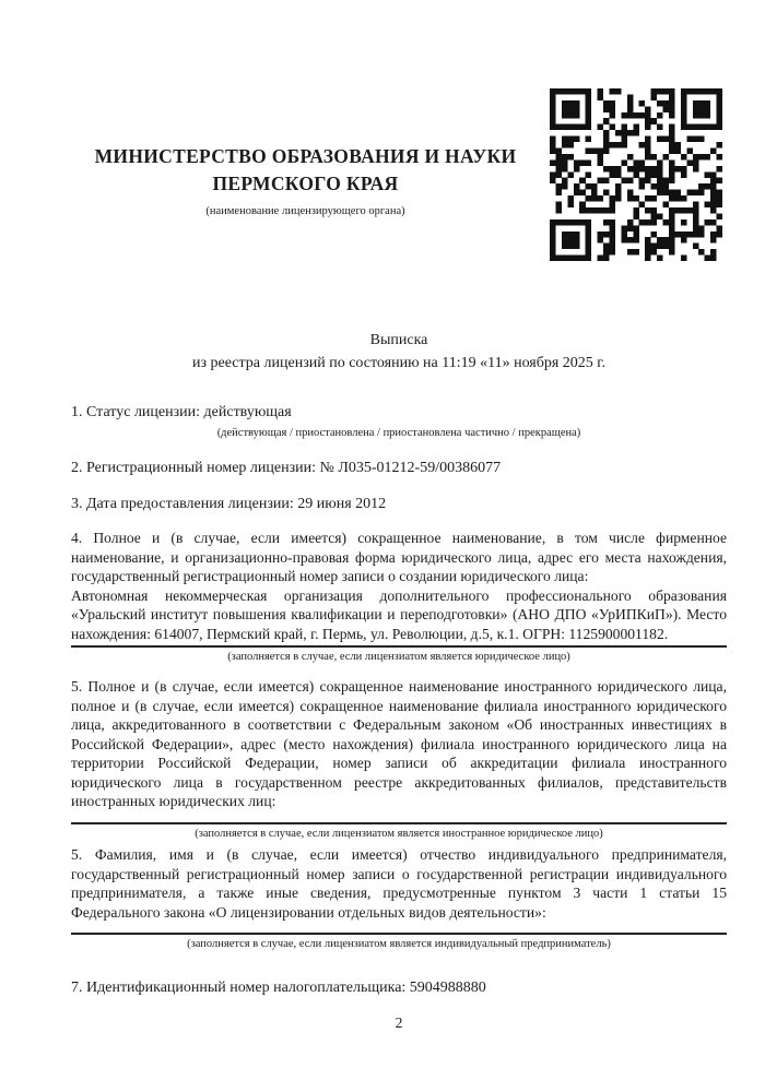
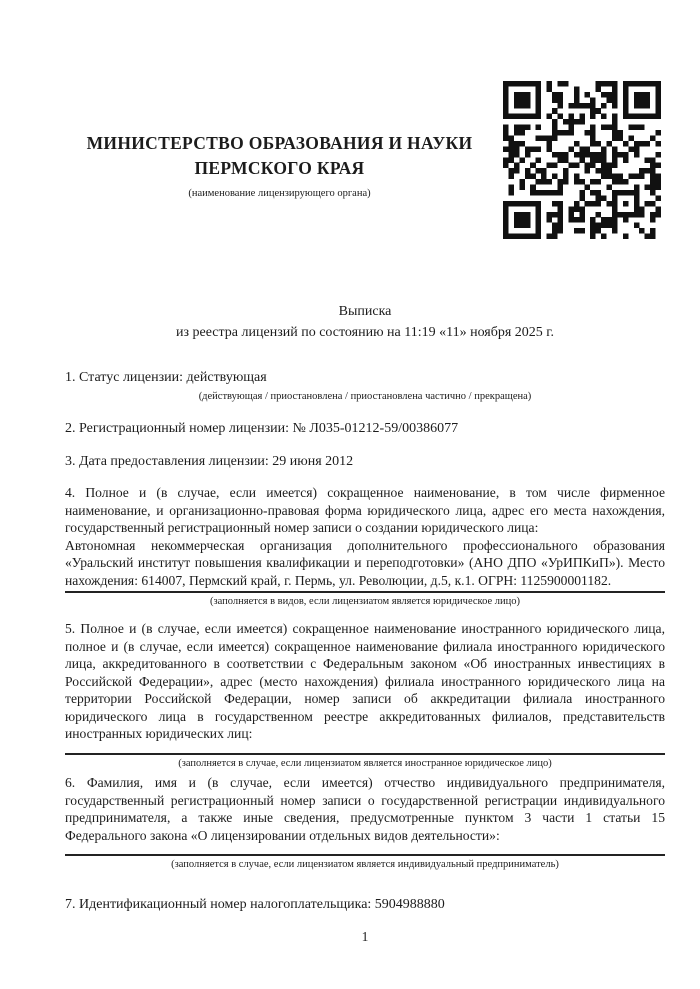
  МИНИСТЕРСТВО ОБРАЗОВАНИЯ И НАУКИ
  ПЕРМСКОГО КРАЯ
  (наименование лицензирующего органа)
  Выписка
  из реестра лицензий по состоянию на 11:19 «11» ноября 2025 г.
  1. Статус лицензии: действующая
  (действующая / приостановлена / приостановлена частично / прекращена)
  2. Регистрационный номер лицензии: № Л035-01212-59/00386077
  3. Дата предоставления лицензии: 29 июня 2012
  4. Полное и (в случае, если имеется) сокращенное наименование, в том числе фирменное наименование, и организационно-правовая форма юридического лица, адрес его места нахождения, государственный регистрационный номер записи о создании юридического лица:
  Автономная некоммерческая организация дополнительного профессионального образования «Уральский институт повышения квалификации и переподготовки» (АНО ДПО «УрИПКиП»). Место нахождения: 614007, Пермский край, г. Пермь, ул. Революции, д.5, к.1. ОГРН: 1125900001182.
- (заполняется в случае, если лицензиатом является юридическое лицо)
+ (заполняется в видов, если лицензиатом является юридическое лицо)
  5. Полное и (в случае, если имеется) сокращенное наименование иностранного юридического лица, полное и (в случае, если имеется) сокращенное наименование филиала иностранного юридического лица, аккредитованного в соответствии с Федеральным законом «Об иностранных инвестициях в Российской Федерации», адрес (место нахождения) филиала иностранного юридического лица на территории Российской Федерации, номер записи об аккредитации филиала иностранного юридического лица в государственном реестре аккредитованных филиалов, представительств иностранных юридических лиц:
  (заполняется в случае, если лицензиатом является иностранное юридическое лицо)
- 5. Фамилия, имя и (в случае, если имеется) отчество индивидуального предпринимателя, государственный регистрационный номер записи о государственной регистрации индивидуального предпринимателя, а также иные сведения, предусмотренные пунктом 3 части 1 статьи 15 Федерального закона «О лицензировании отдельных видов деятельности»:
+ 6. Фамилия, имя и (в случае, если имеется) отчество индивидуального предпринимателя, государственный регистрационный номер записи о государственной регистрации индивидуального предпринимателя, а также иные сведения, предусмотренные пунктом 3 части 1 статьи 15 Федерального закона «О лицензировании отдельных видов деятельности»:
  (заполняется в случае, если лицензиатом является индивидуальный предприниматель)
  7. Идентификационный номер налогоплательщика: 5904988880
- 2
+ 1
